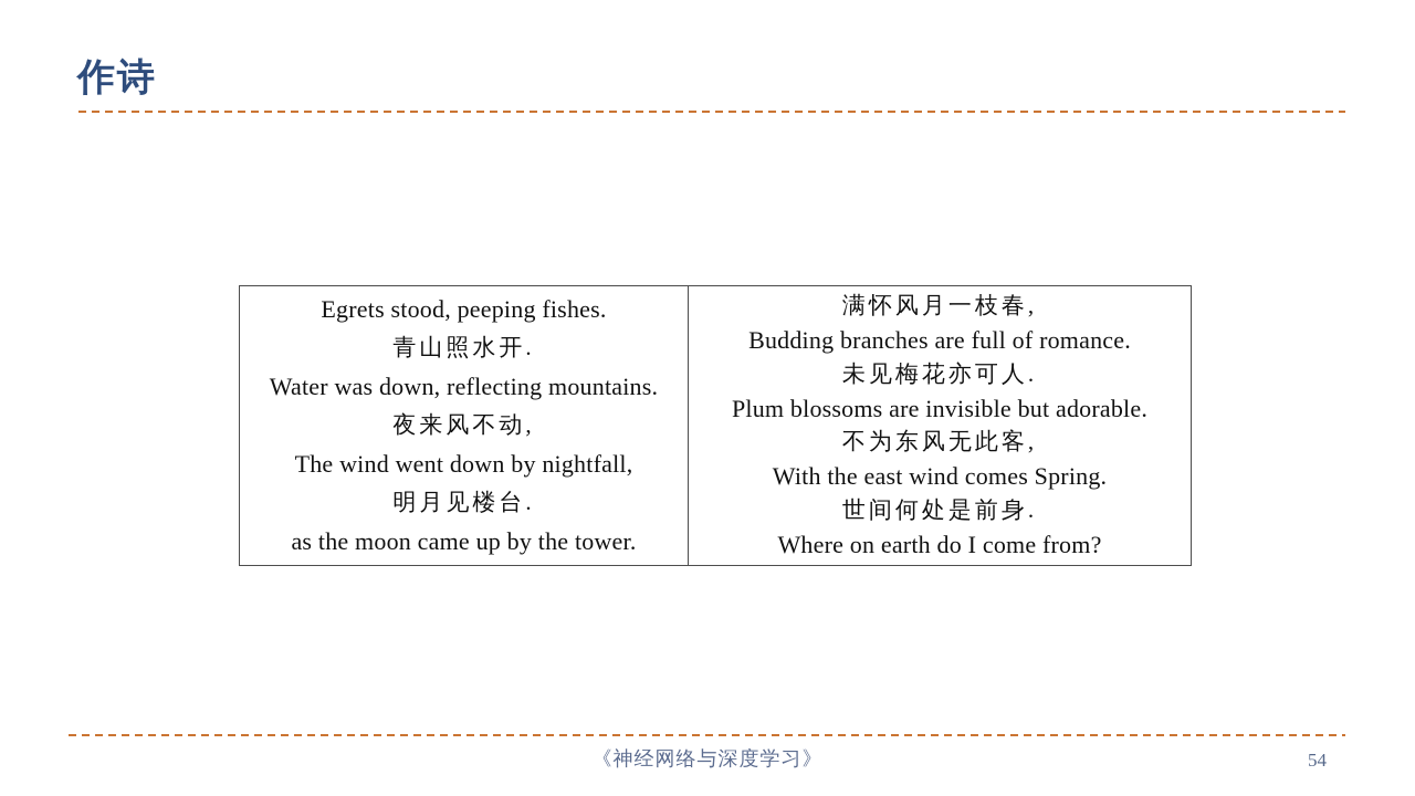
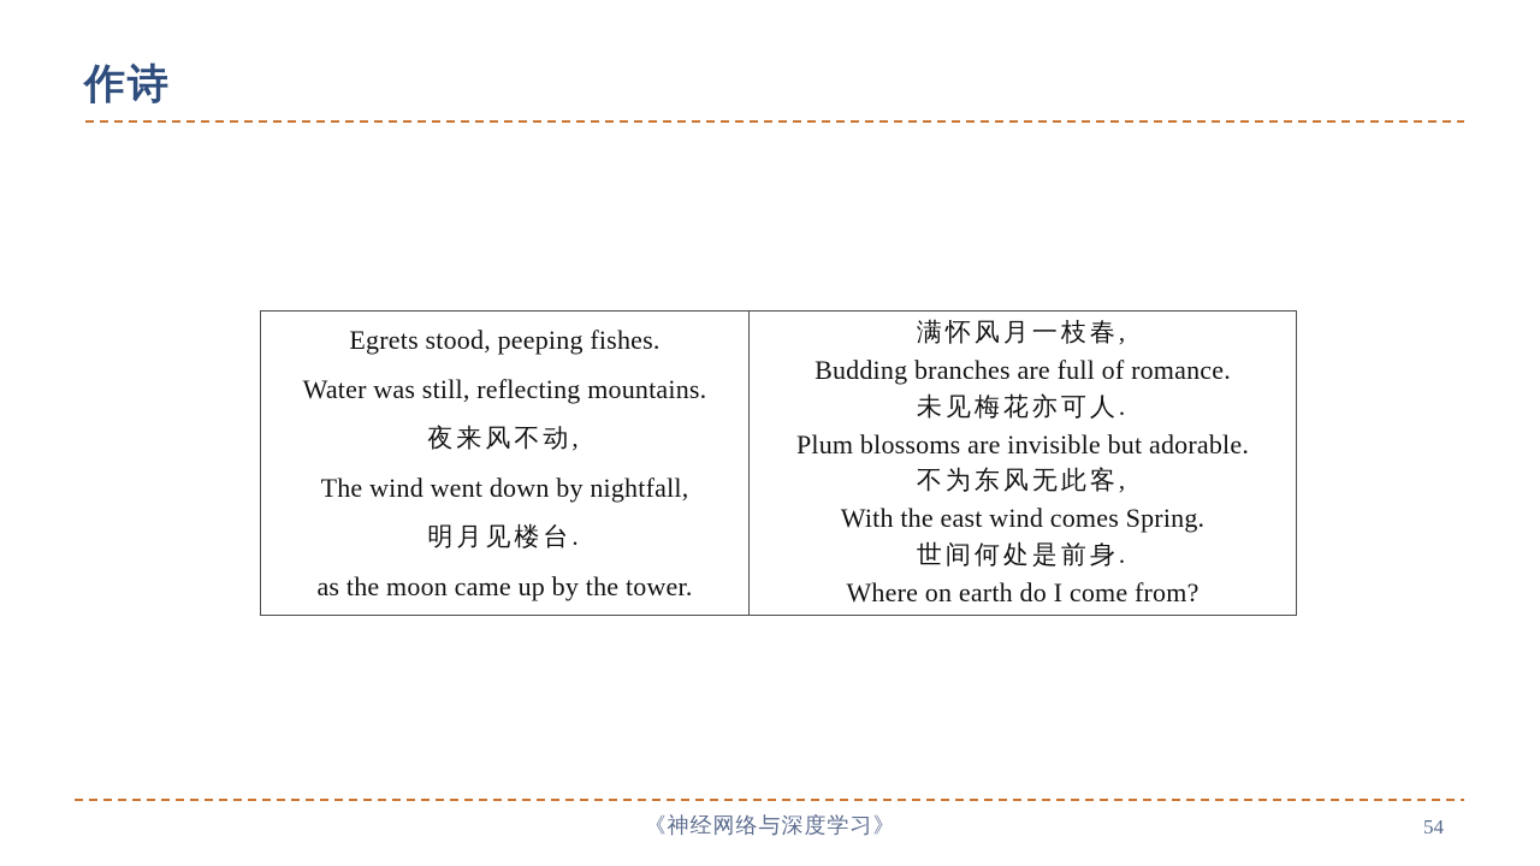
  作诗
  Egrets stood, peeping fishes.
- 青山照水开.
- Water was down, reflecting mountains.
+ Water was still, reflecting mountains.
  夜来风不动,
  The wind went down by nightfall,
  明月见楼台.
  as the moon came up by the tower.
  满怀风月一枝春,
  Budding branches are full of romance.
  未见梅花亦可人.
  Plum blossoms are invisible but adorable.
  不为东风无此客,
  With the east wind comes Spring.
  世间何处是前身.
  Where on earth do I come from?
  《神经网络与深度学习》
  54
